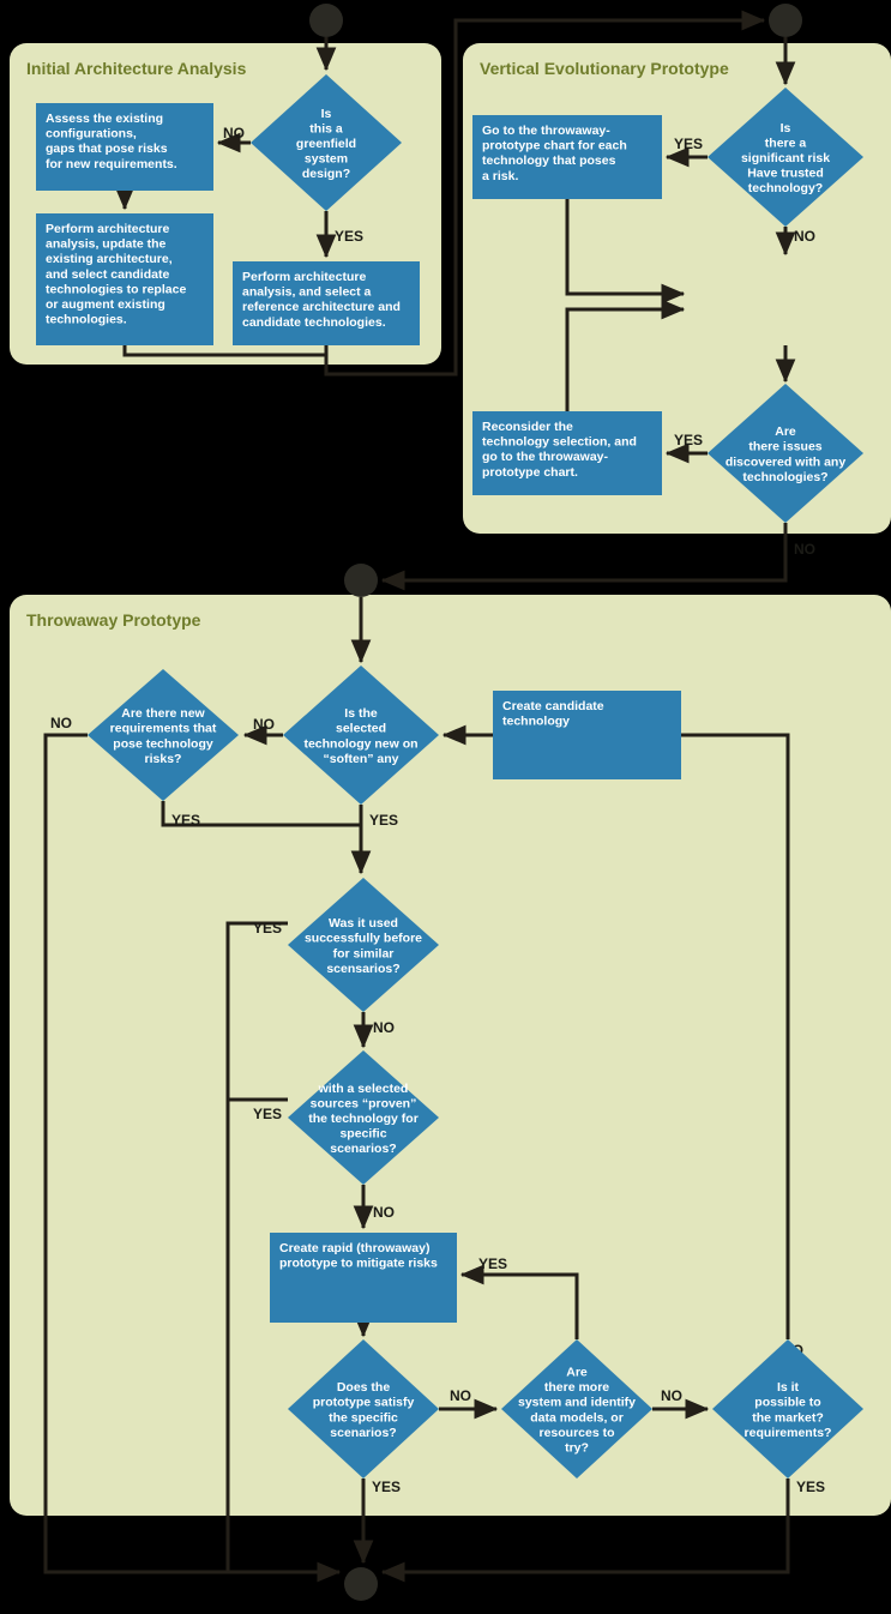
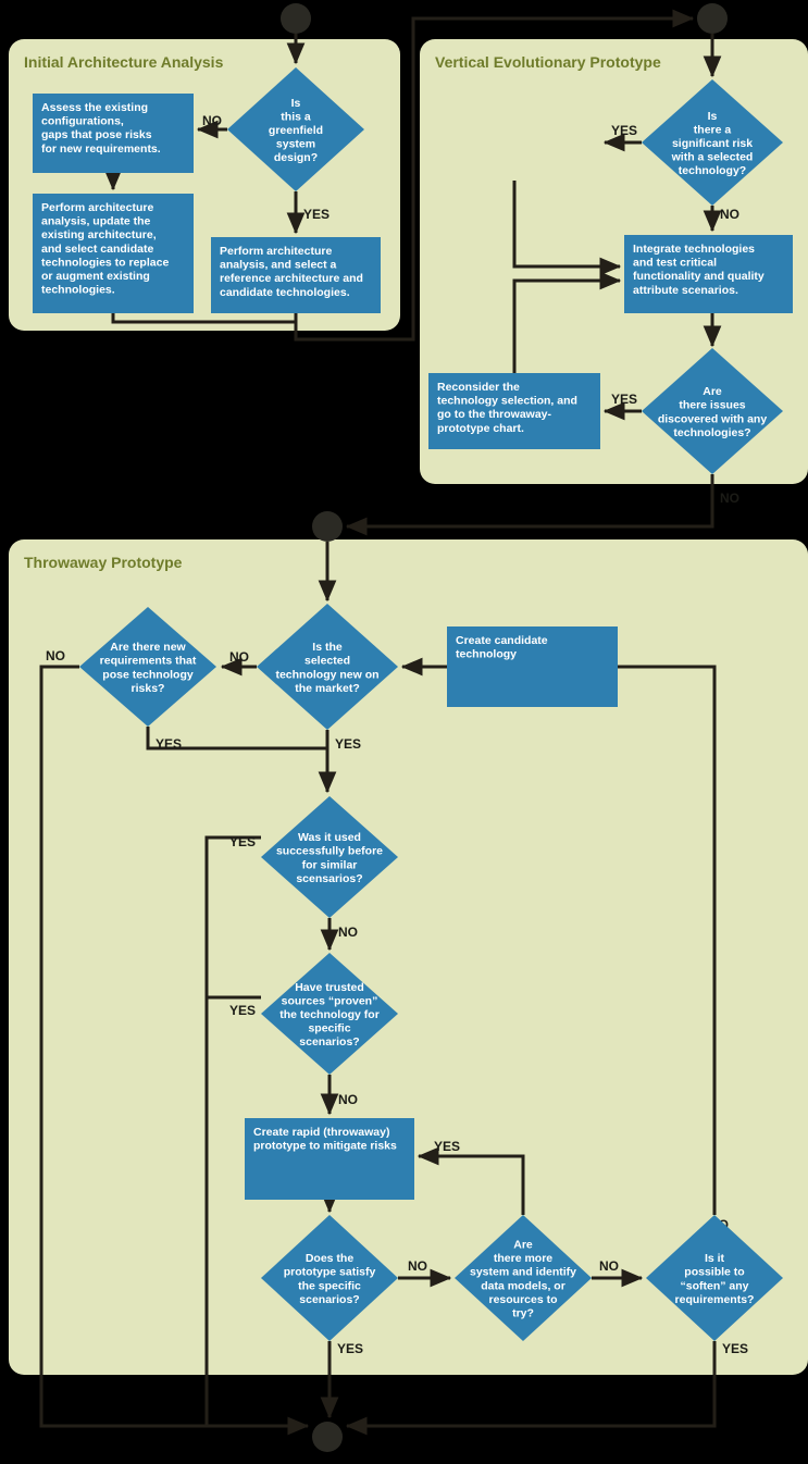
  NO
  YES
  YES
  NO
  YES
  NO
  NO
  YES
  NO
  YES
  YES
  NO
  YES
  NO
  YES
  NO
  NO
  YES
  YES
  Assess the existing
  configurations,
  gaps that pose risks
  for new requirements.
  Perform architecture
  analysis, update the
  existing architecture,
  and select candidate
  technologies to replace
  or augment existing
  technologies.
  Is
  this a
  greenfield
  system
  design?
  Perform architecture
  analysis, and select a
  reference architecture and
  candidate technologies.
- Go to the throwaway-
- prototype chart for each
- technology that poses
- a risk.
  Is
  there a
  significant risk
- Have trusted
+ with a selected
  technology?
+ Integrate technologies
+ and test critical
+ functionality and quality
+ attribute scenarios.
  Are
  there issues
  discovered with any
  technologies?
  Reconsider the
  technology selection, and
  go to the throwaway-
  prototype chart.
  Is the
  selected
  technology new on
- “soften” any
+ the market?
  Are there new
  requirements that
  pose technology
  risks?
  Create candidate
  technology
  Was it used
  successfully before
  for similar
  scensarios?
- with a selected
+ Have trusted
  sources “proven”
  the technology for
  specific
  scenarios?
  Create rapid (throwaway)
  prototype to mitigate risks
  Does the
  prototype satisfy
  the specific
  scenarios?
  Are
  there more
  system and identify
  data models, or
  resources to
  try?
  Is it
  possible to
- the market?
+ “soften” any
  requirements?
  Initial Architecture Analysis
  Vertical Evolutionary Prototype
  Throwaway Prototype
